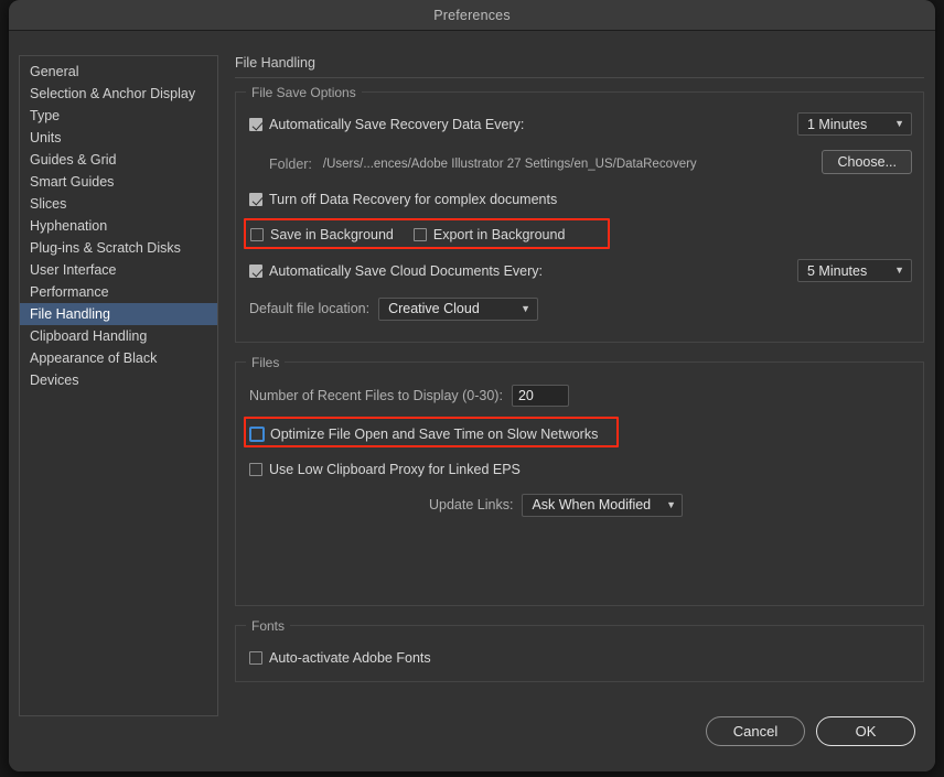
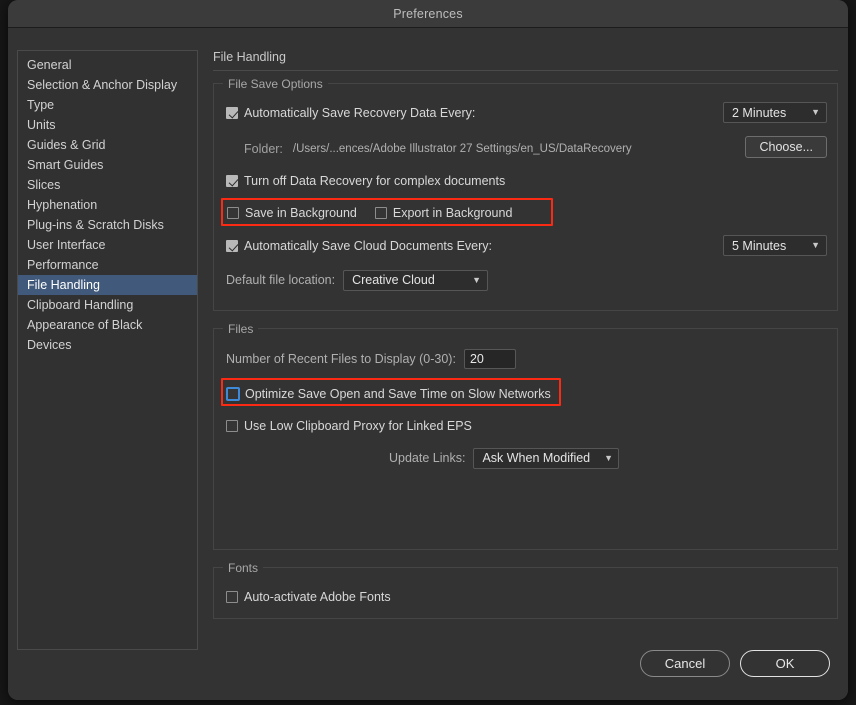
  Preferences
  General
  Selection & Anchor Display
  Type
  Units
  Guides & Grid
  Smart Guides
  Slices
  Hyphenation
  Plug-ins & Scratch Disks
  User Interface
  Performance
  File Handling
  Clipboard Handling
  Appearance of Black
  Devices
  File Handling
  File Save Options
  Automatically Save Recovery Data Every:
- 1 Minutes
+ 2 Minutes
  ▼
  Folder:
  /Users/...ences/Adobe Illustrator 27 Settings/en_US/DataRecovery
  Choose...
  Turn off Data Recovery for complex documents
  Save in Background
  Export in Background
  Automatically Save Cloud Documents Every:
  5 Minutes
  ▼
  Default file location:
  Creative Cloud
  ▼
  Files
  Number of Recent Files to Display (0-30):
  20
- Optimize File Open and Save Time on Slow Networks
+ Optimize Save Open and Save Time on Slow Networks
  Use Low Clipboard Proxy for Linked EPS
  Update Links:
  Ask When Modified
  ▼
  Fonts
  Auto-activate Adobe Fonts
  Cancel
  OK
